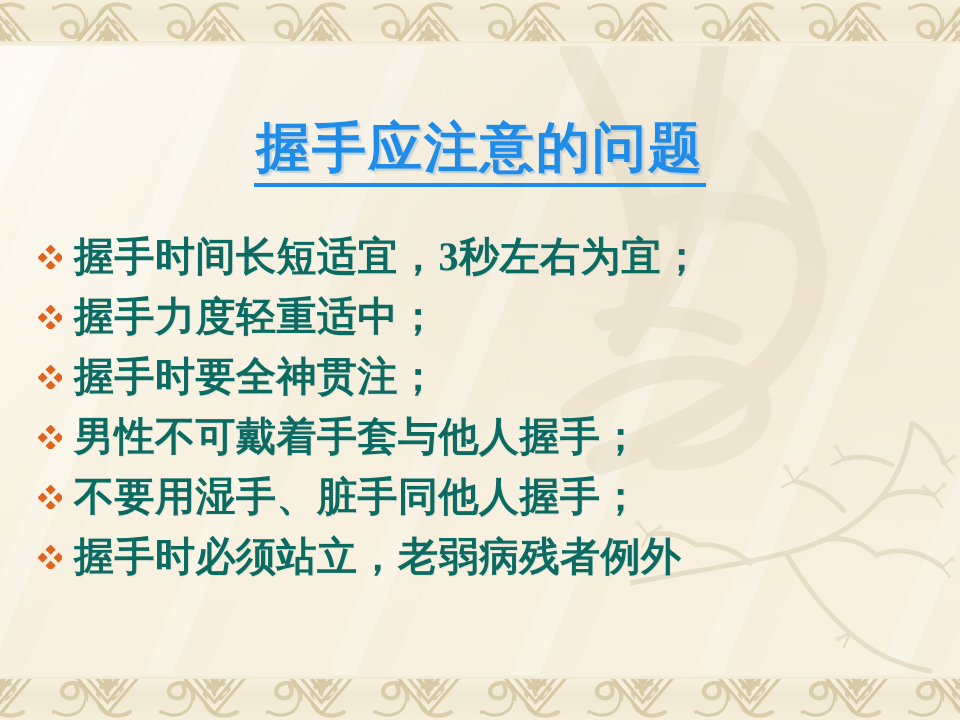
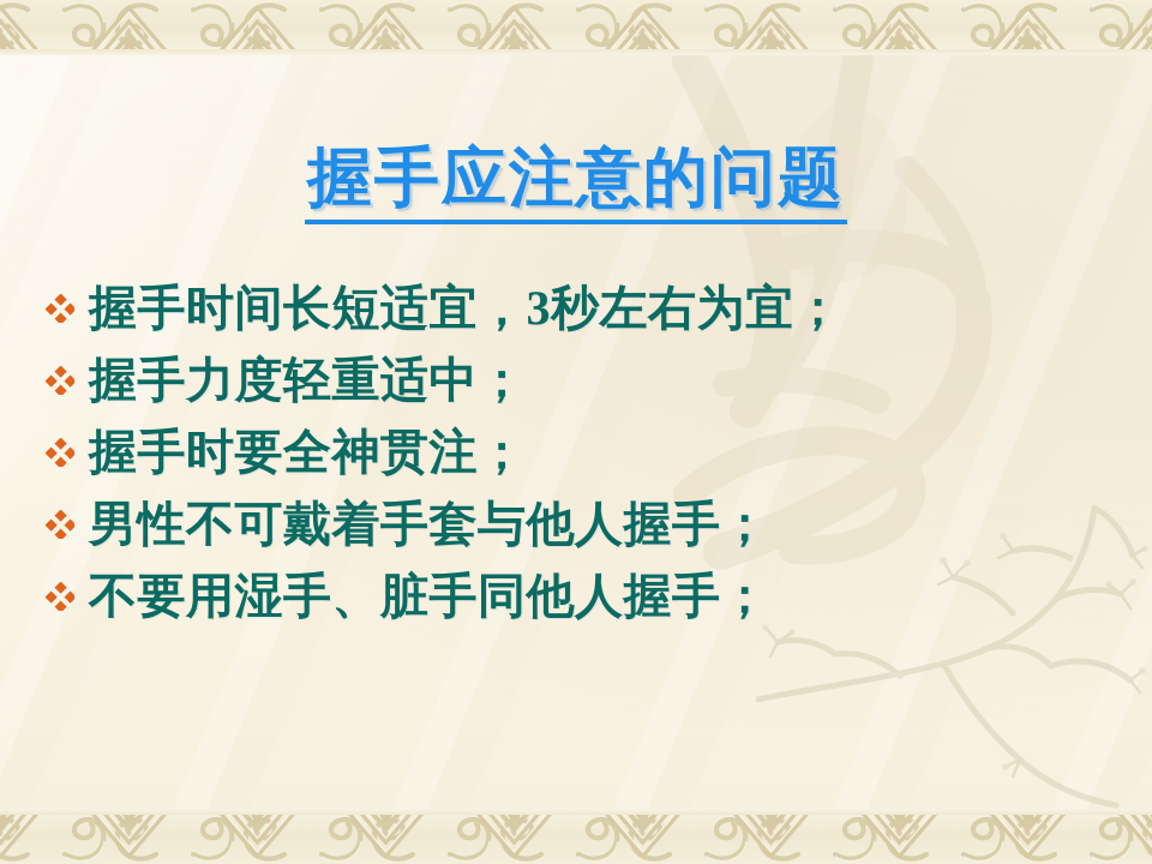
  握手应注意的问题
  握手时间长短适宜，3秒左右为宜；
  握手力度轻重适中；
  握手时要全神贯注；
  男性不可戴着手套与他人握手；
  不要用湿手、脏手同他人握手；
- 握手时必须站立，老弱病残者例外
